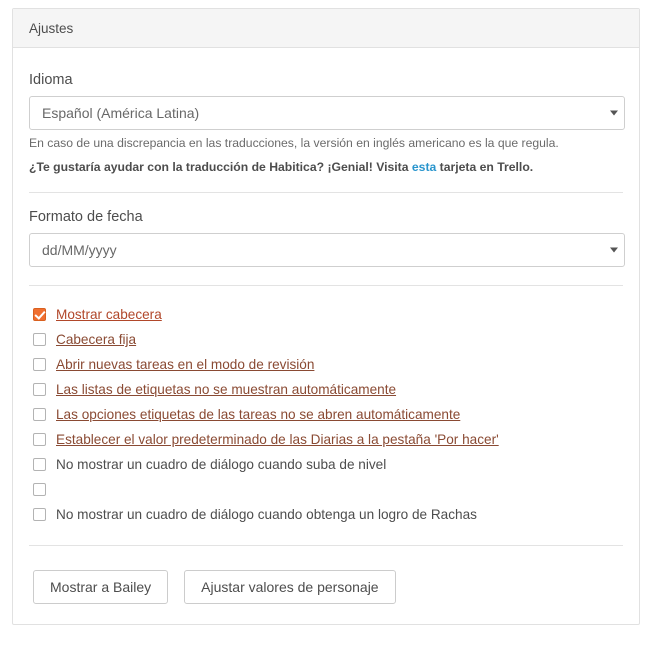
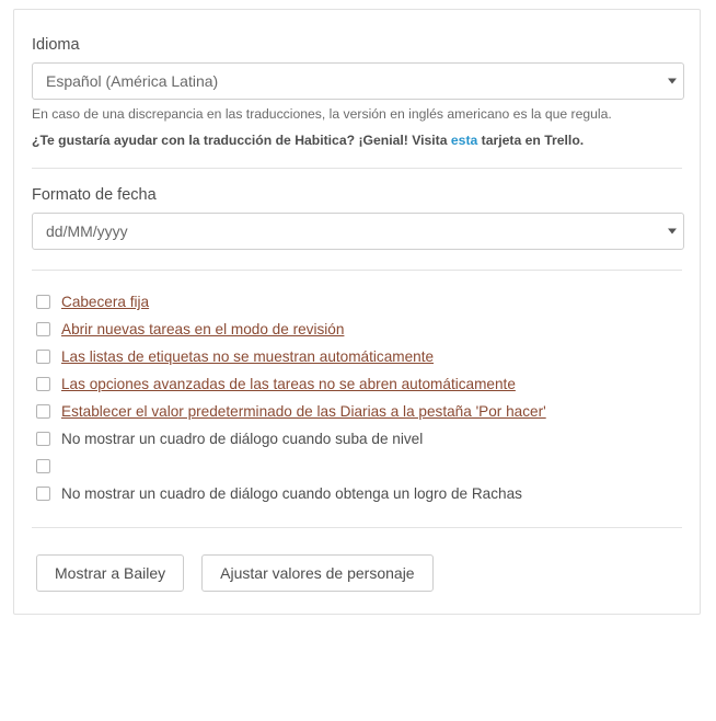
- Ajustes
  Idioma
  Español (América Latina)
  En caso de una discrepancia en las traducciones, la versión en inglés americano es la que regula.
  ¿Te gustaría ayudar con la traducción de Habitica? ¡Genial! Visita esta tarjeta en Trello.
  Formato de fecha
  dd/MM/yyyy
- Mostrar cabecera
  Cabecera fija
  Abrir nuevas tareas en el modo de revisión
  Las listas de etiquetas no se muestran automáticamente
- Las opciones etiquetas de las tareas no se abren automáticamente
+ Las opciones avanzadas de las tareas no se abren automáticamente
  Establecer el valor predeterminado de las Diarias a la pestaña 'Por hacer'
  No mostrar un cuadro de diálogo cuando suba de nivel
  No mostrar un cuadro de diálogo cuando obtenga un logro de Rachas
  Mostrar a Bailey
  Ajustar valores de personaje
